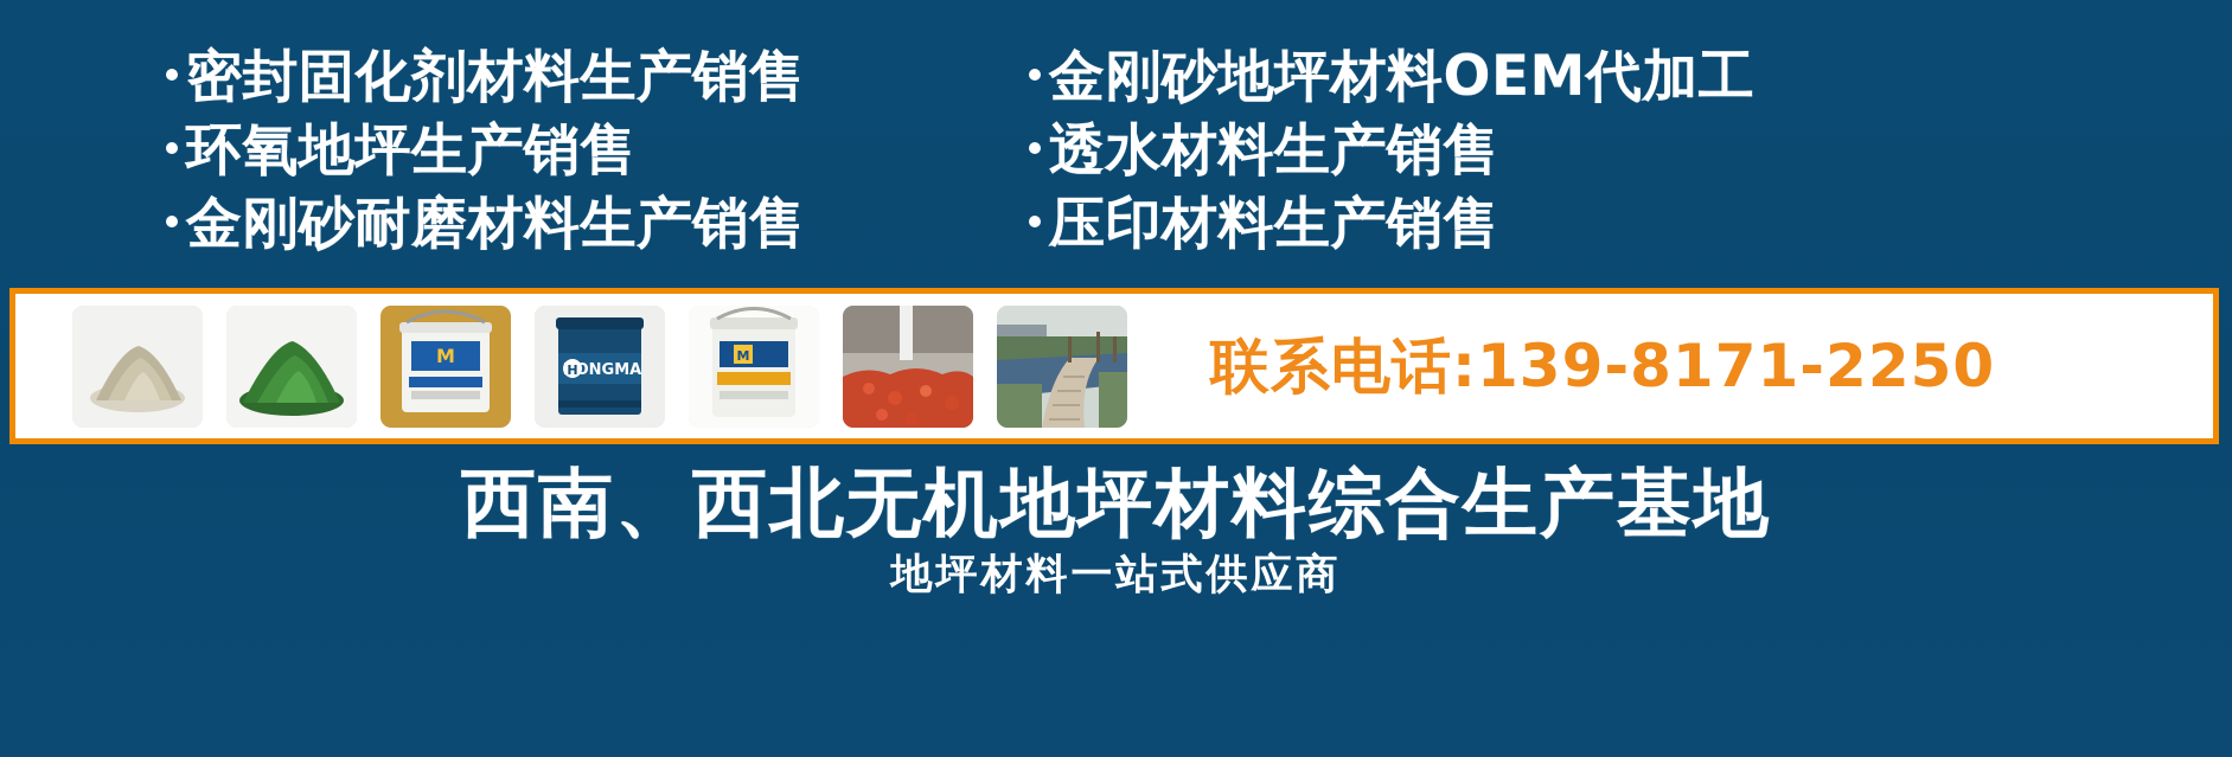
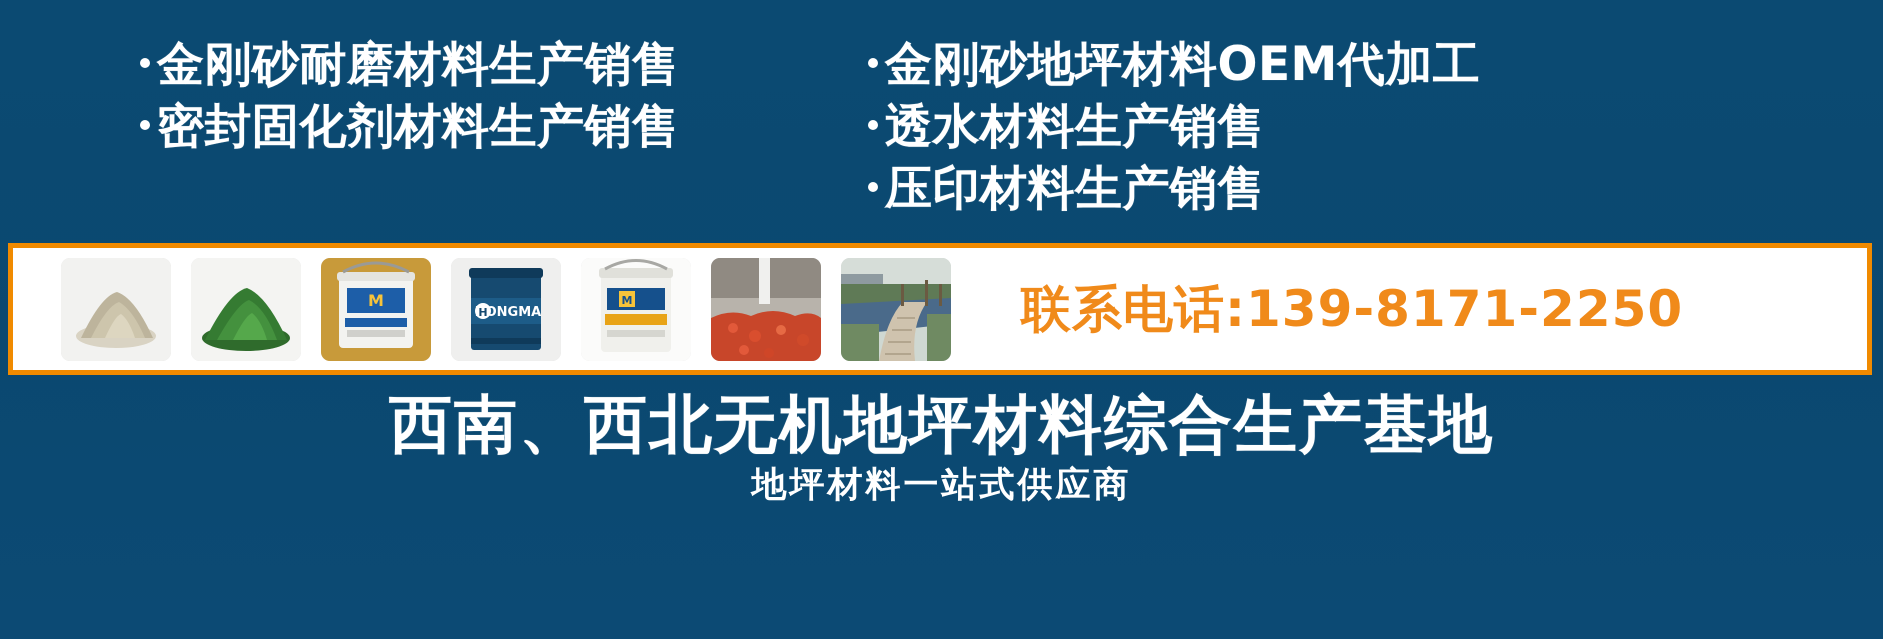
- 密封固化剂材料生产销售
+ 金刚砂耐磨材料生产销售
- 环氧地坪生产销售
- 金刚砂耐磨材料生产销售
+ 密封固化剂材料生产销售
  金刚砂地坪材料OEM代加工
  透水材料生产销售
  压印材料生产销售
  M
  ONGMA
  H
  M
  联系电话:139-8171-2250
  西南、西北无机地坪材料综合生产基地
  地坪材料一站式供应商
